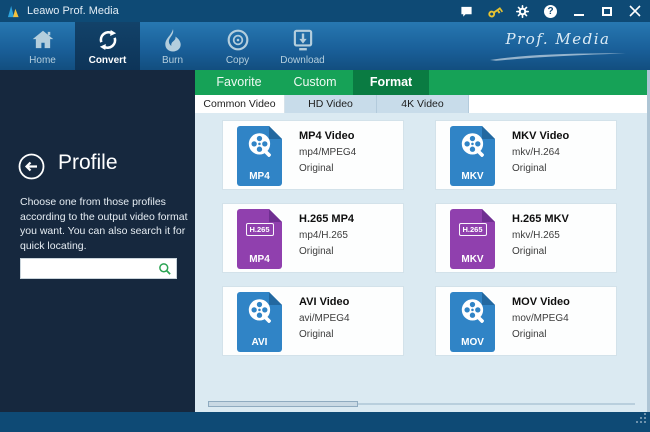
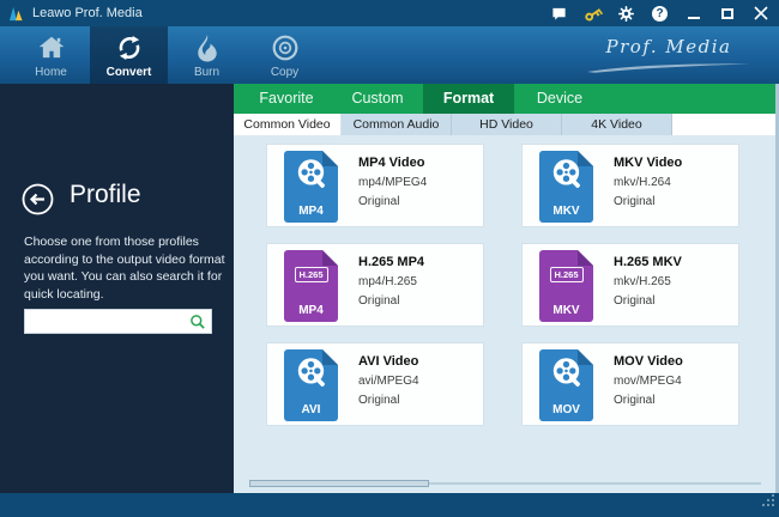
  Leawo Prof. Media
  ?
  Home
  Convert
  Burn
  Copy
- Download
  Prof. Media
  Profile
  Choose one from those profiles
  according to the output video format
  you want. You can also search it for
  quick locating.
  Favorite
  Custom
  Format
+ Device
  Common Video
+ Common Audio
  HD Video
  4K Video
  MP4
  MP4 Video
  mp4/MPEG4
  Original
  MKV
  MKV Video
  mkv/H.264
  Original
  H.265
  MP4
  H.265 MP4
  mp4/H.265
  Original
  H.265
  MKV
  H.265 MKV
  mkv/H.265
  Original
  AVI
  AVI Video
  avi/MPEG4
  Original
  MOV
  MOV Video
  mov/MPEG4
  Original
